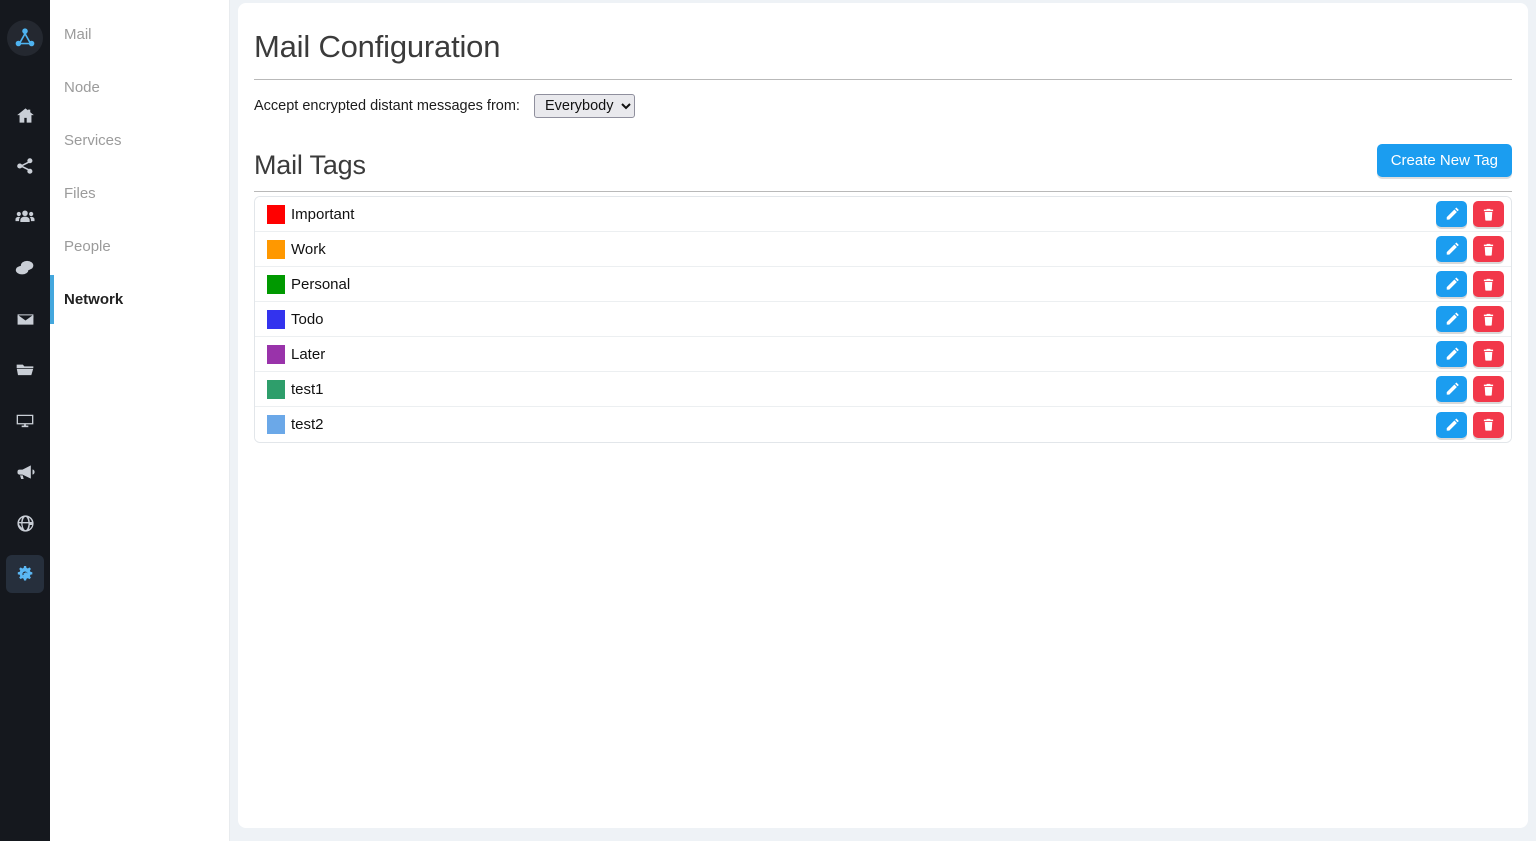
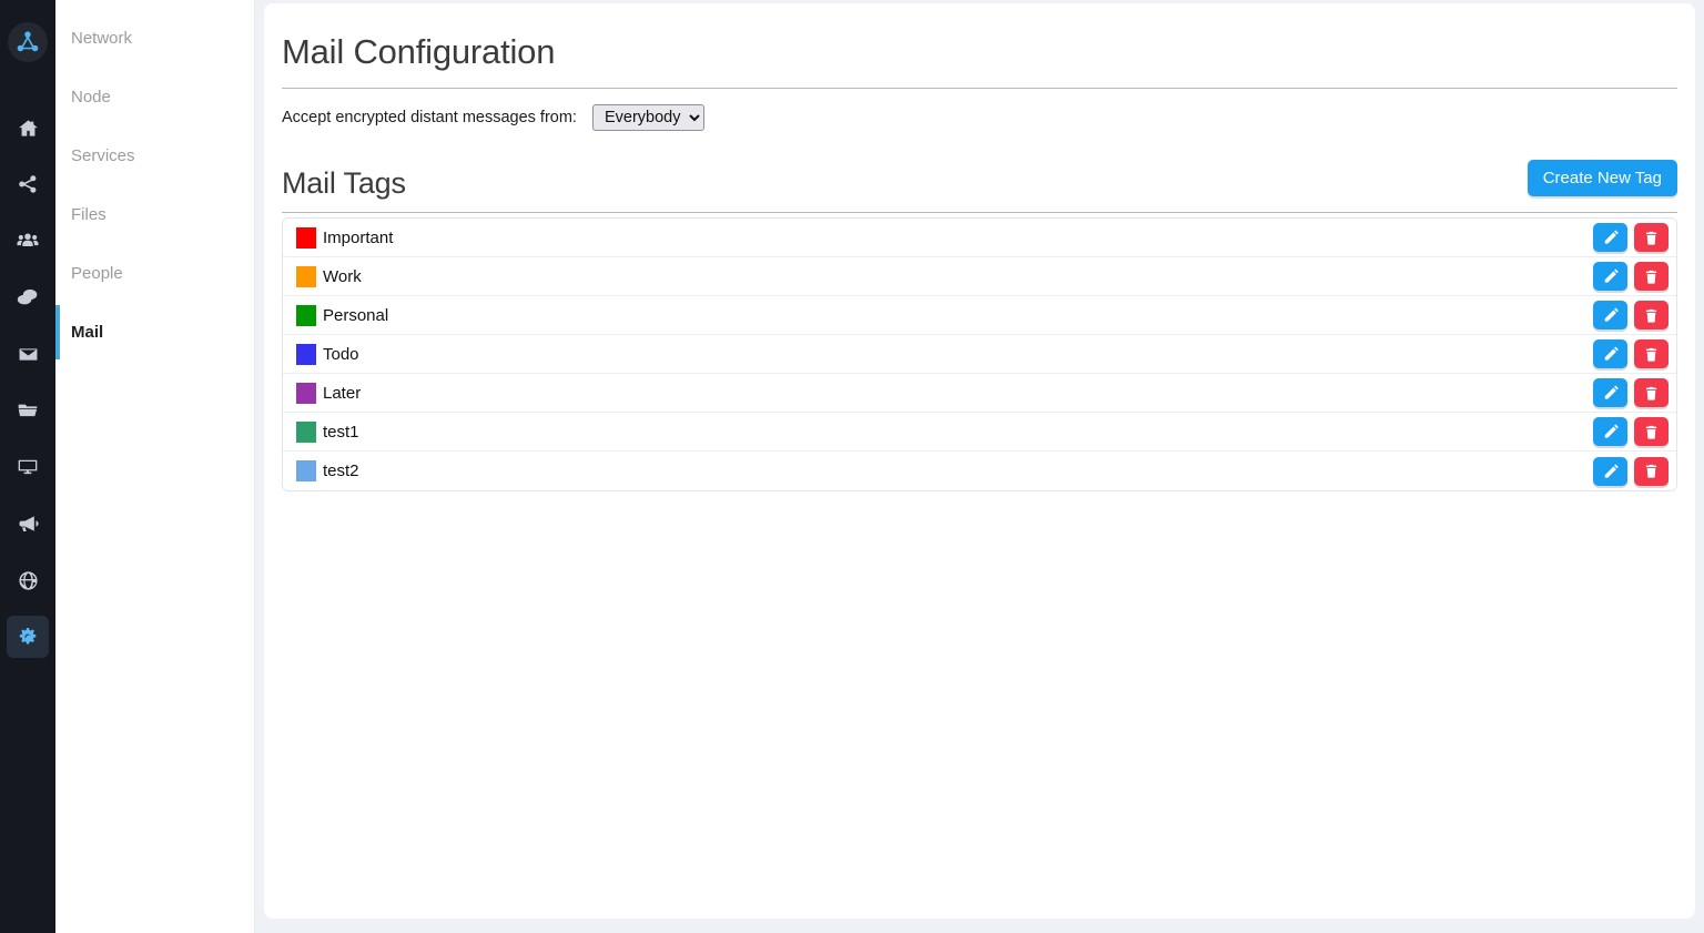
- Mail
+ Network
  Node
  Services
  Files
  People
- Network
+ Mail
  Mail Configuration
  Accept encrypted distant messages from:
  Everybody
  Mail Tags
  Create New Tag
  Important
  Work
  Personal
  Todo
  Later
  test1
  test2
